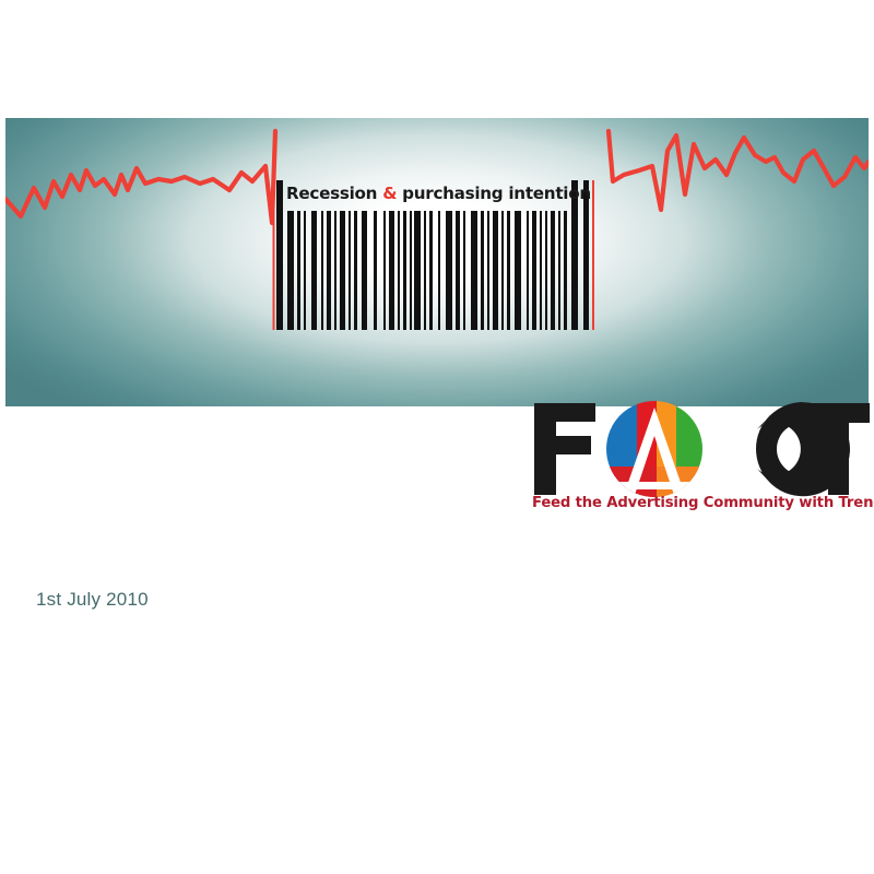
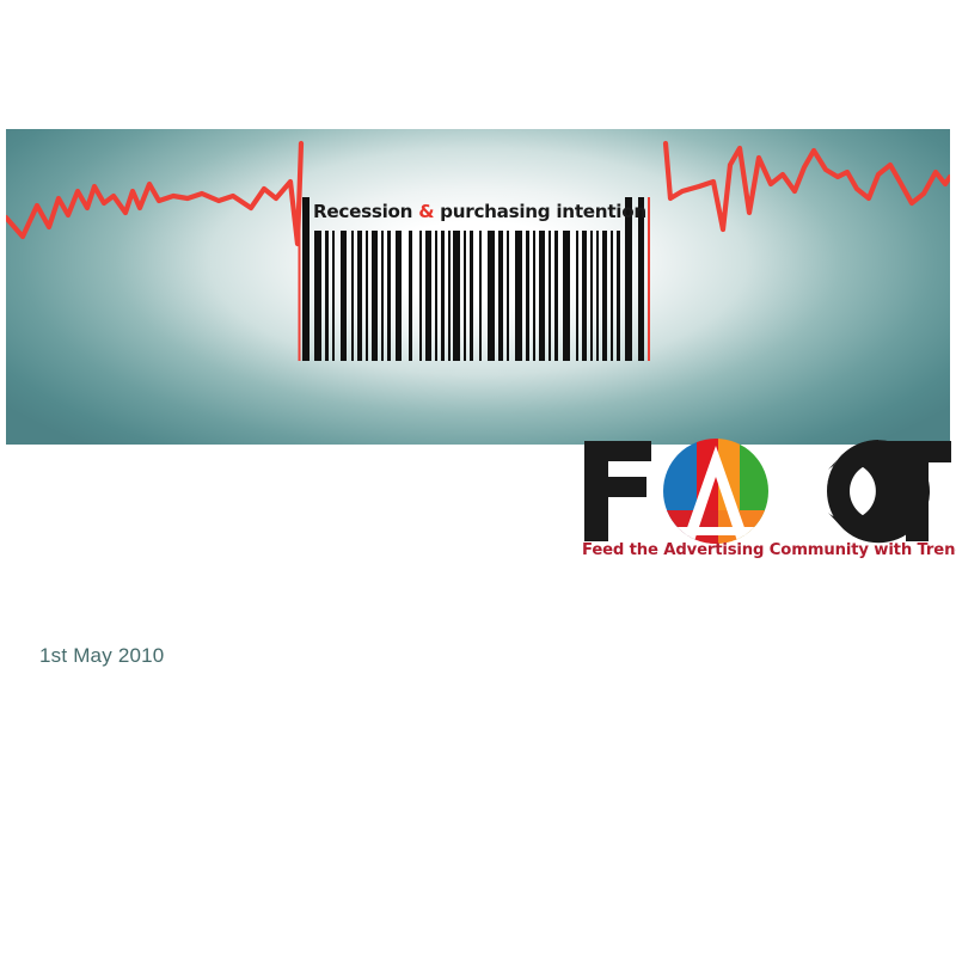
  Recession & purchasing intention
  Feed the Advertising Community with Tren
- 1st July 2010
+ 1st May 2010
